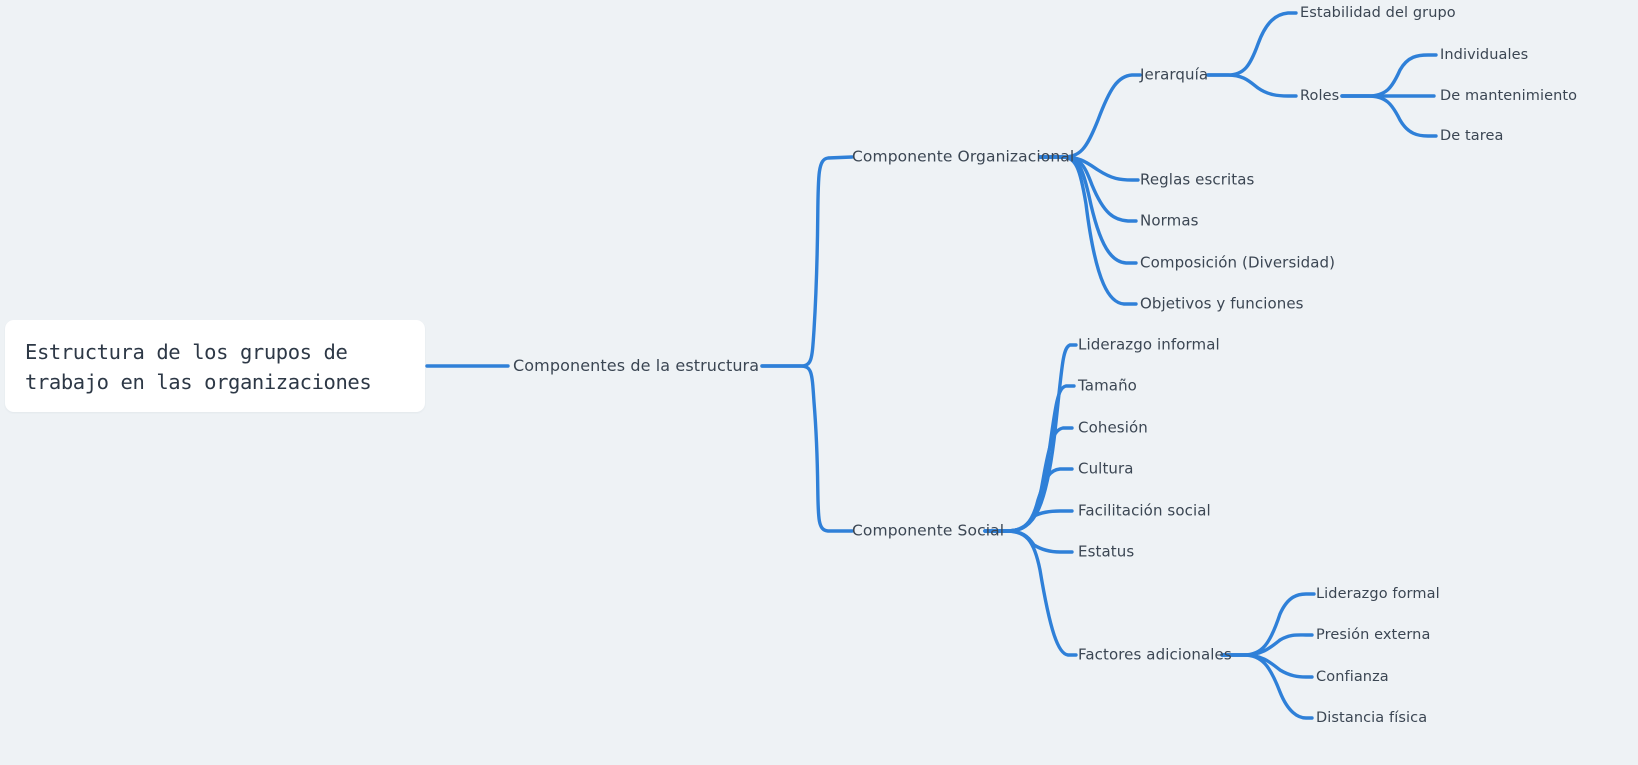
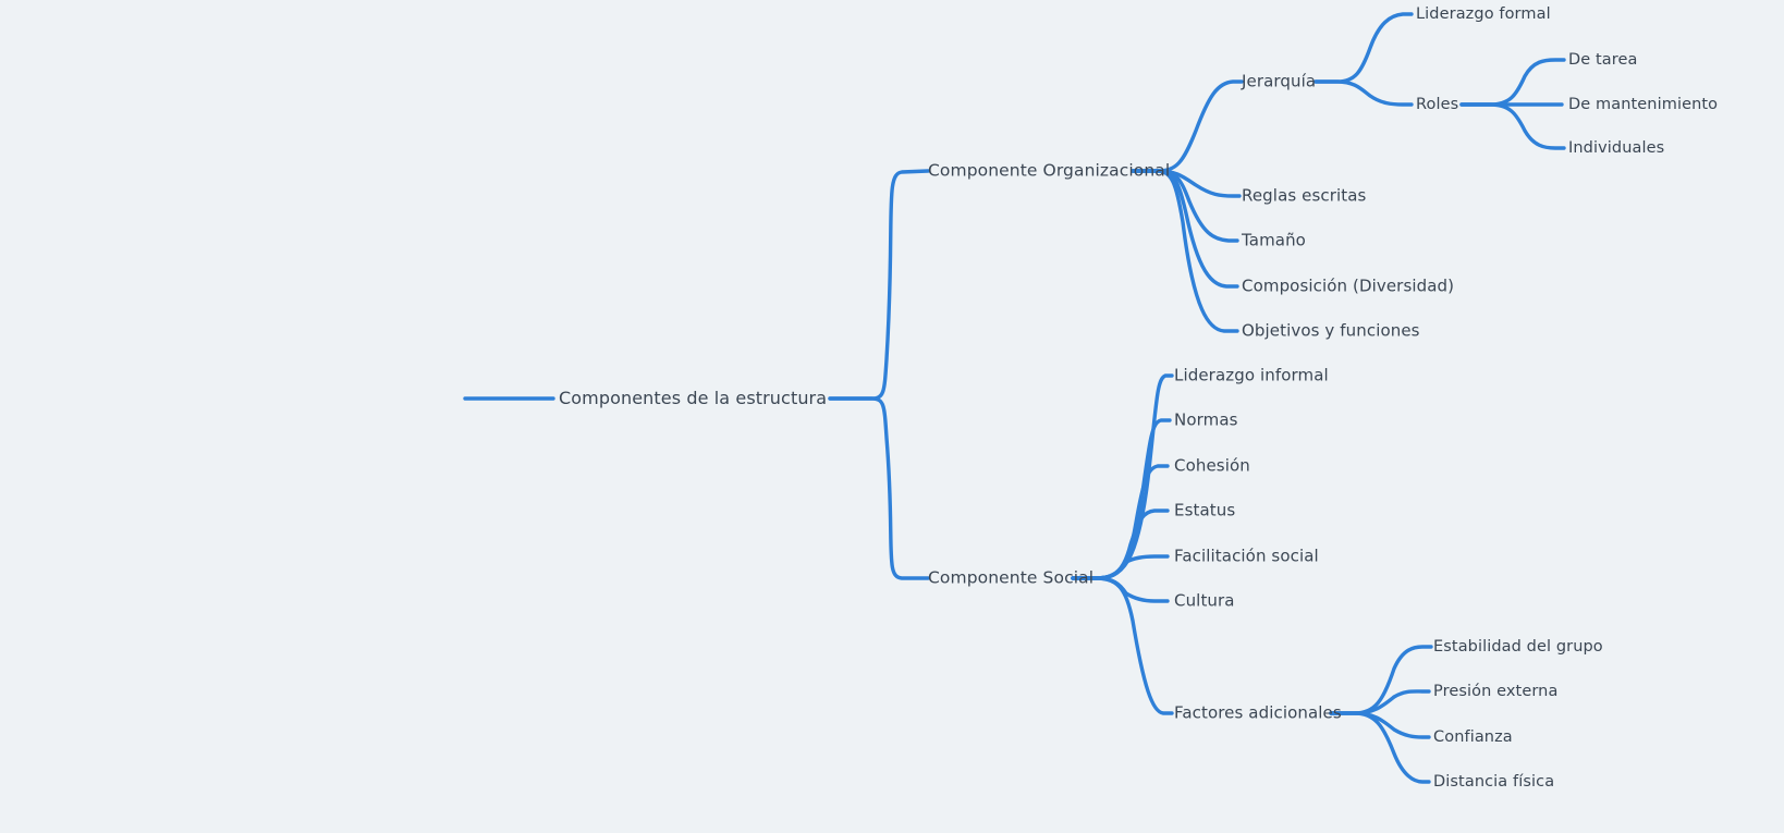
- Estructura de los grupos de trabajo en las organizaciones
  Componentes de la estructura
  Componente Organizacional
  Jerarquía
- Estabilidad del grupo
+ Liderazgo formal
  Roles
- Individuales
+ De tarea
  De mantenimiento
- De tarea
+ Individuales
  Reglas escritas
- Normas
+ Tamaño
  Composición (Diversidad)
  Objetivos y funciones
  Componente Social
  Liderazgo informal
- Tamaño
+ Normas
  Cohesión
- Cultura
+ Estatus
  Facilitación social
- Estatus
+ Cultura
  Factores adicionales
- Liderazgo formal
+ Estabilidad del grupo
  Presión externa
  Confianza
  Distancia física
